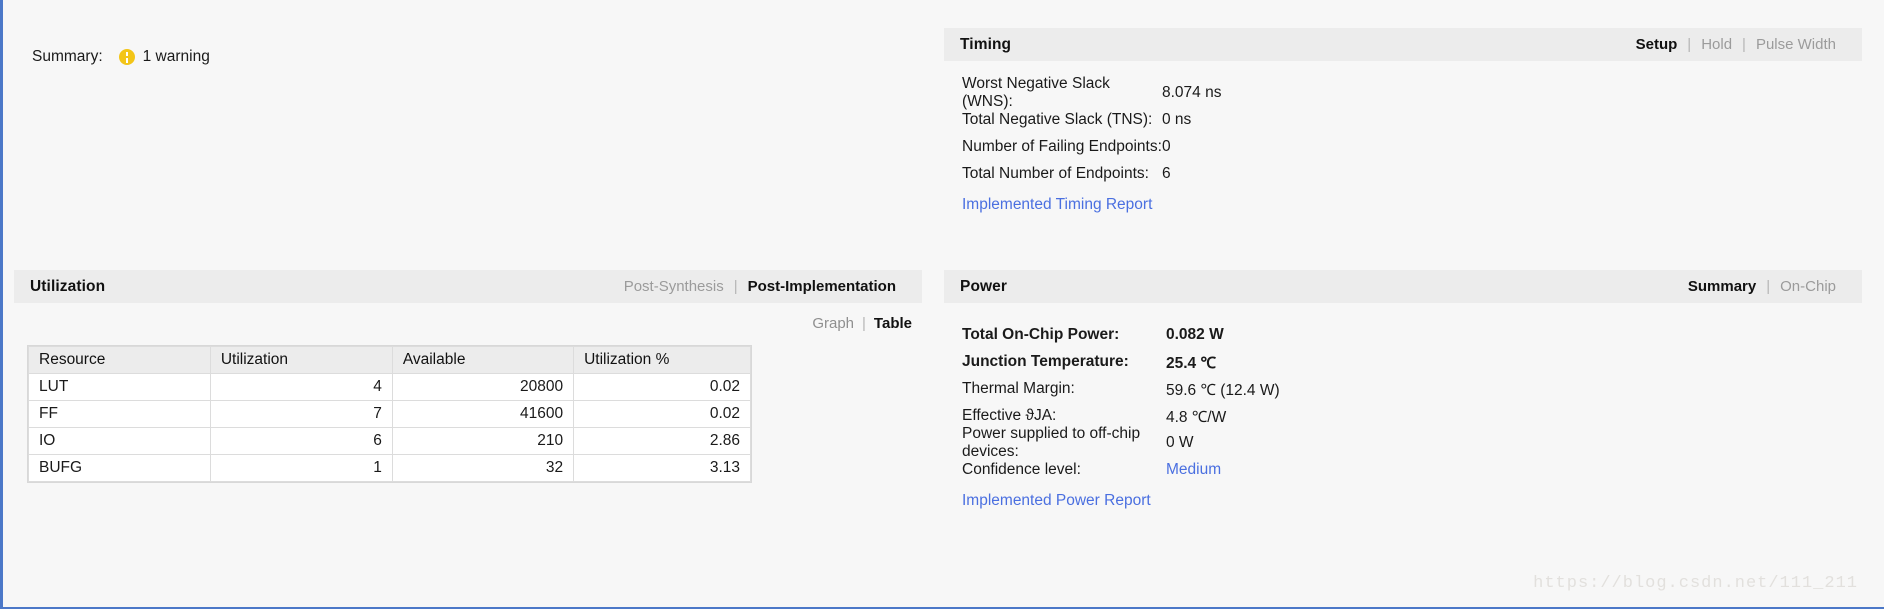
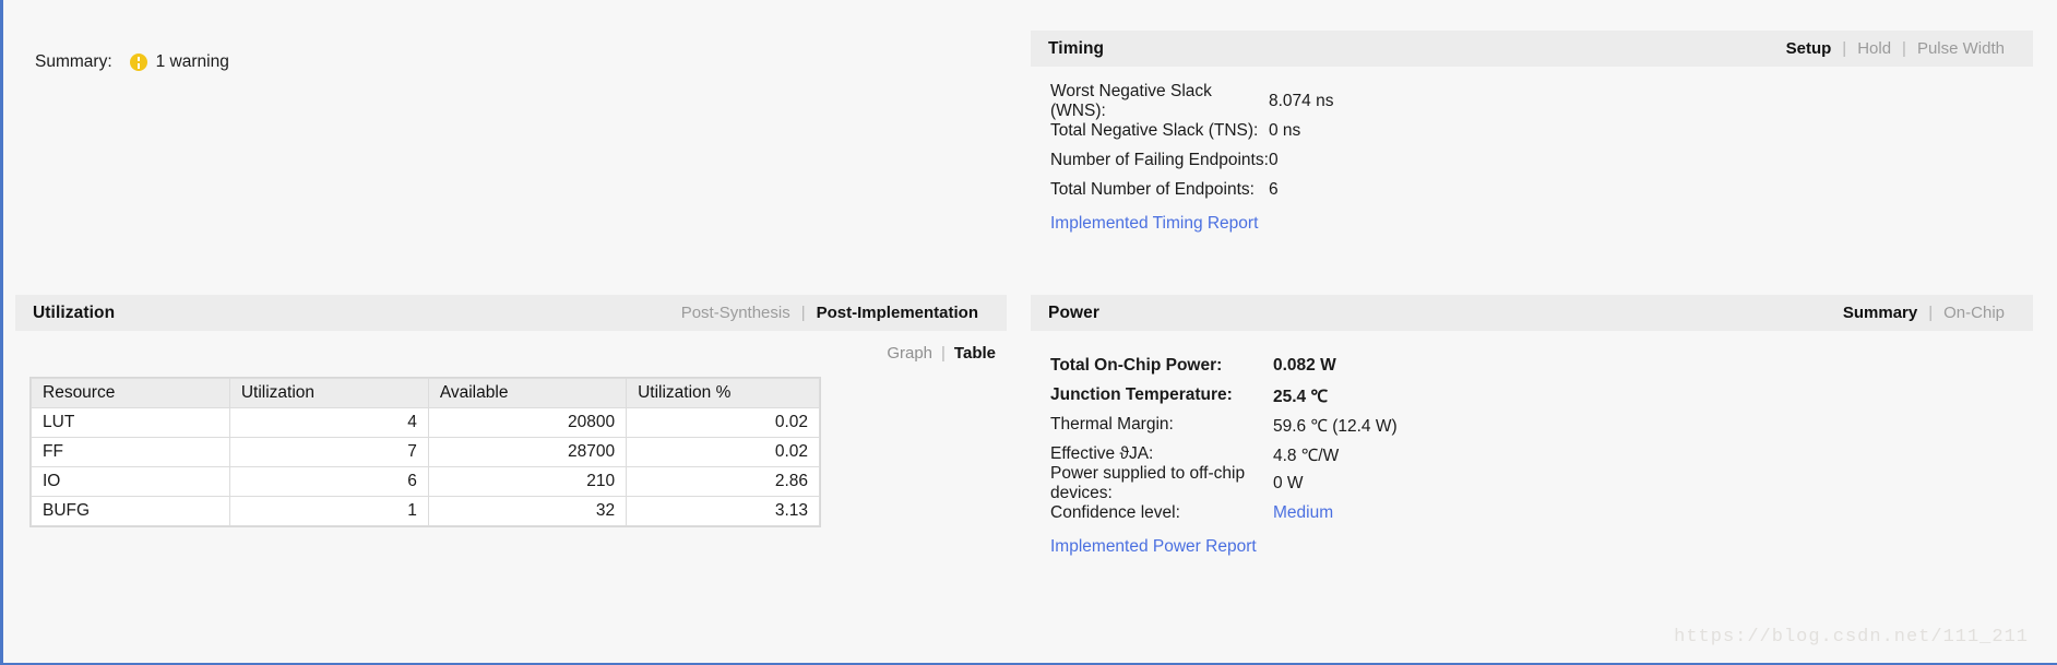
  Summary:
  1 warning
  Timing
  Setup
  |
  Hold
  |
  Pulse Width
  Worst Negative Slack (WNS):
  8.074 ns
  Total Negative Slack (TNS):
  0 ns
  Number of Failing Endpoints:
  0
  Total Number of Endpoints:
  6
  Implemented Timing Report
  Utilization
  Post-Synthesis
  |
  Post-Implementation
  Graph
  |
  Table
  Resource	Utilization	Available	Utilization %
  LUT	4	20800	0.02
- FF	7	41600	0.02
+ FF	7	28700	0.02
  IO	6	210	2.86
  BUFG	1	32	3.13
  Power
  Summary
  |
  On-Chip
  Total On-Chip Power:
  0.082 W
  Junction Temperature:
  25.4 ℃
  Thermal Margin:
  59.6 ℃ (12.4 W)
  Effective ϑJA:
  4.8 ℃/W
  Power supplied to off-chip devices:
  0 W
  Confidence level:
  Medium
  Implemented Power Report
  https://blog.csdn.net/111_211
